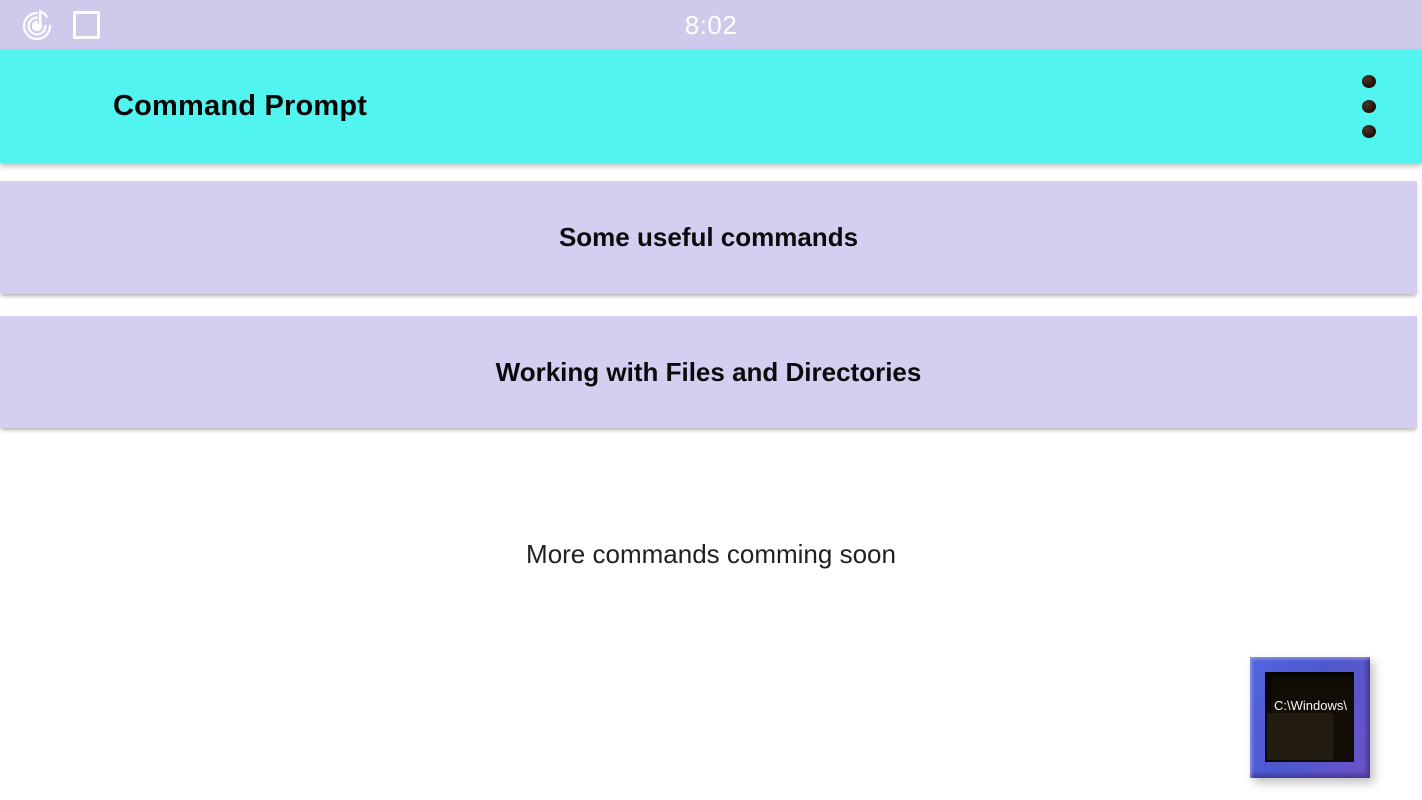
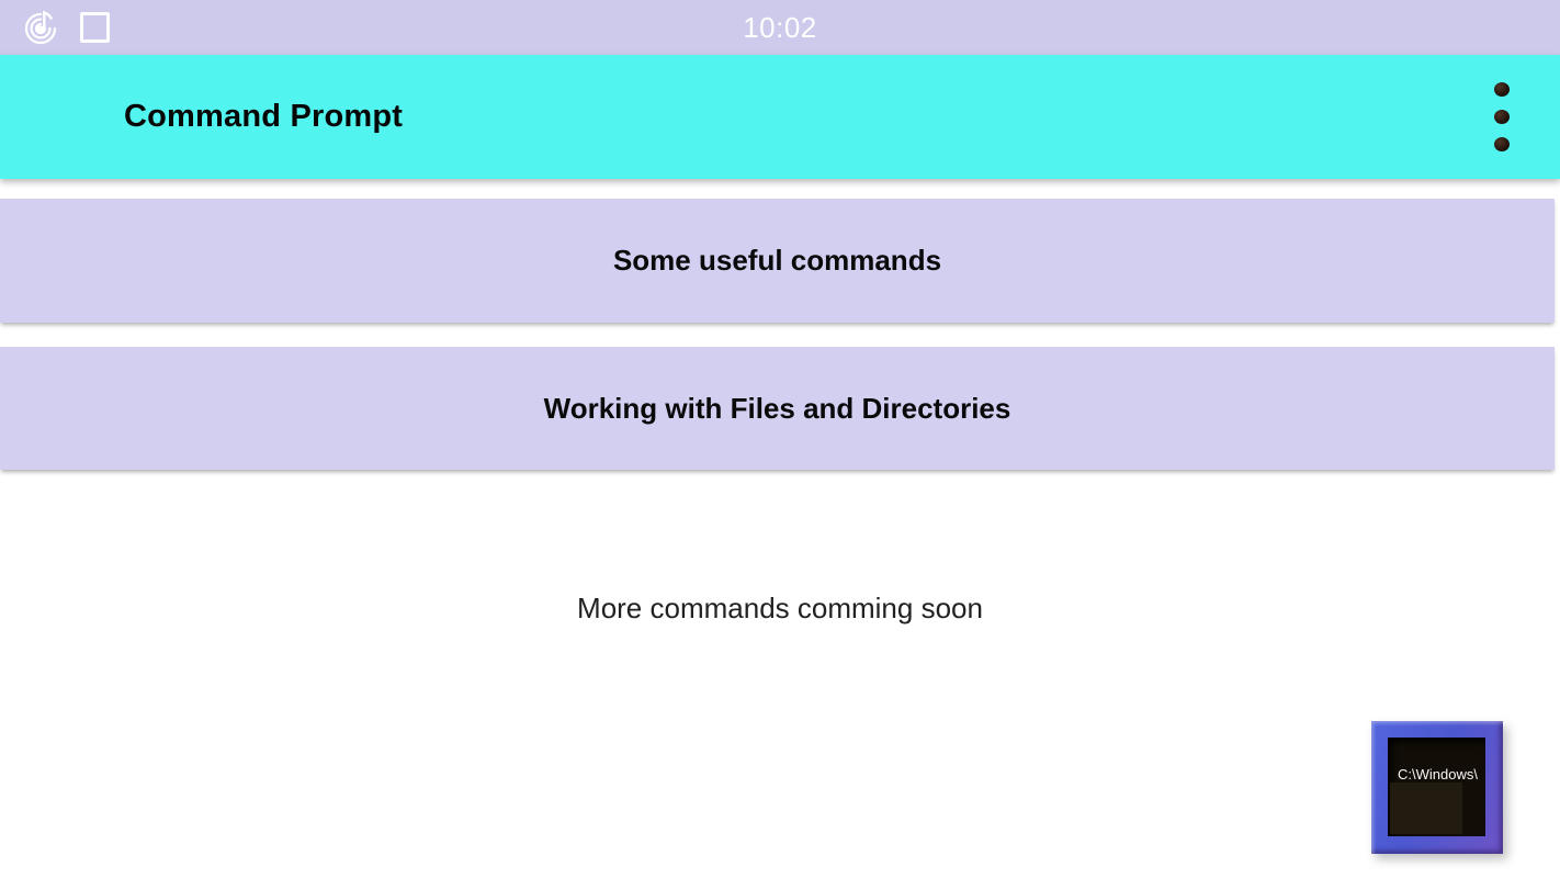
- 8:02
+ 10:02
  Command Prompt
  Some useful commands
  Working with Files and Directories
  More commands comming soon
  C:\Windows\
